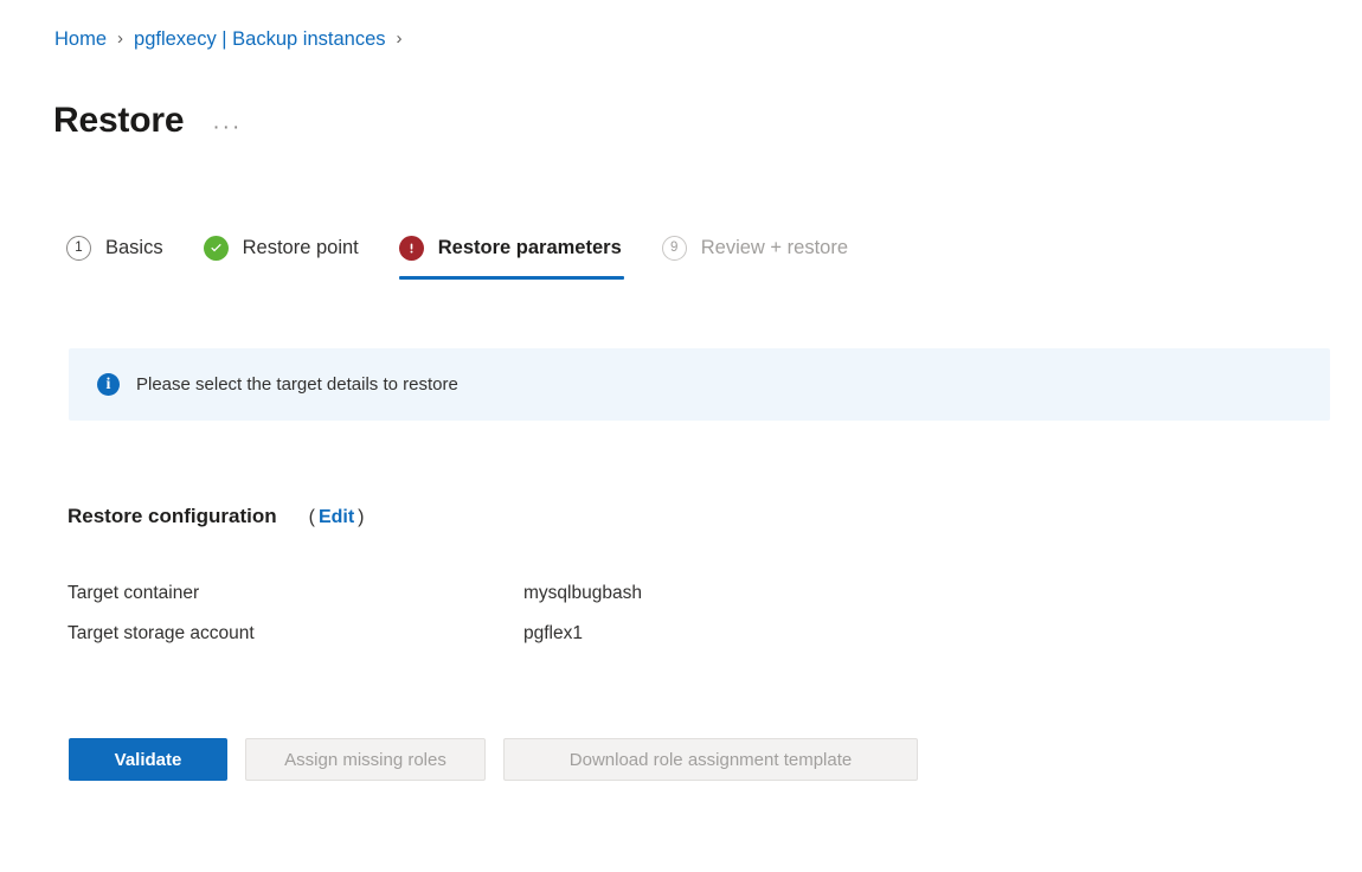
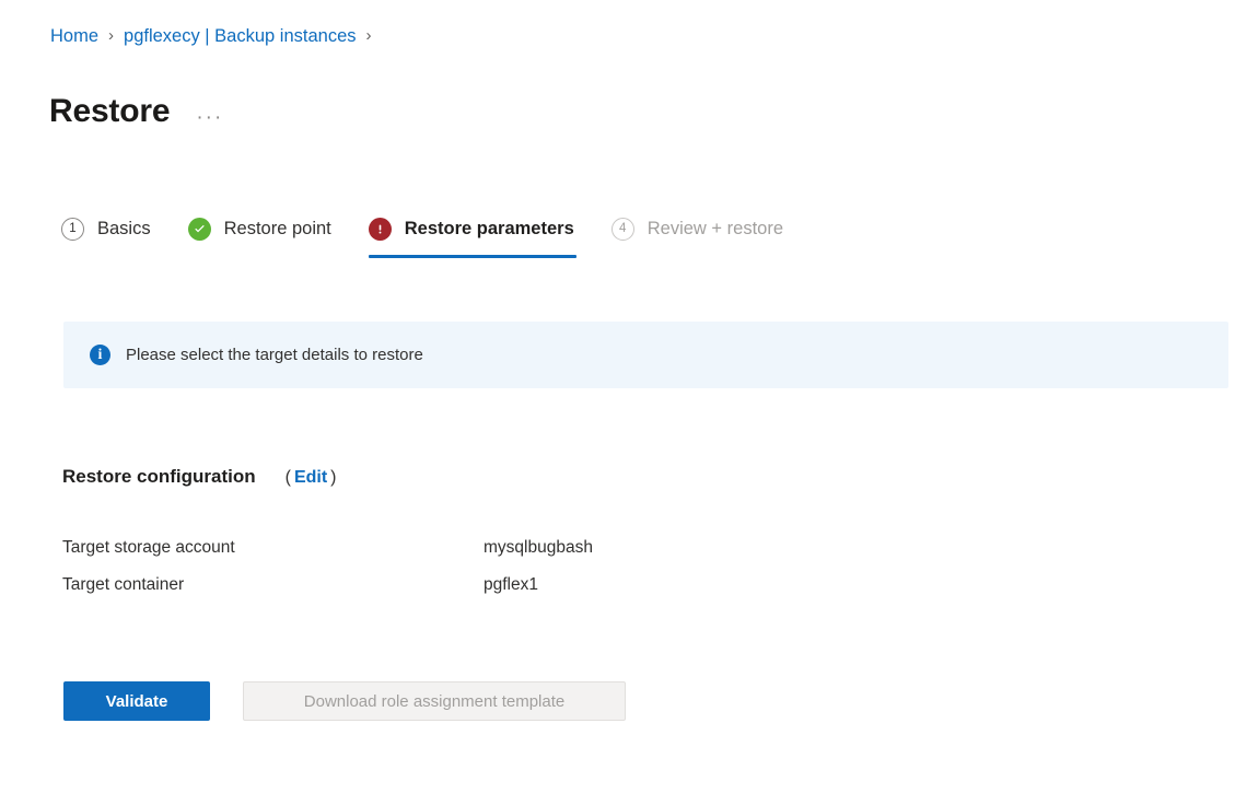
  Home
  ›
  pgflexecy | Backup instances
  ›
  Restore
  ···
  1
  Basics
  Restore point
  Restore parameters
- 9
+ 4
  Review + restore
  i
  Please select the target details to restore
  Restore configuration
  ( Edit )
- Target container
+ Target storage account
  mysqlbugbash
- Target storage account
+ Target container
  pgflex1
  Validate
- Assign missing roles
  Download role assignment template
